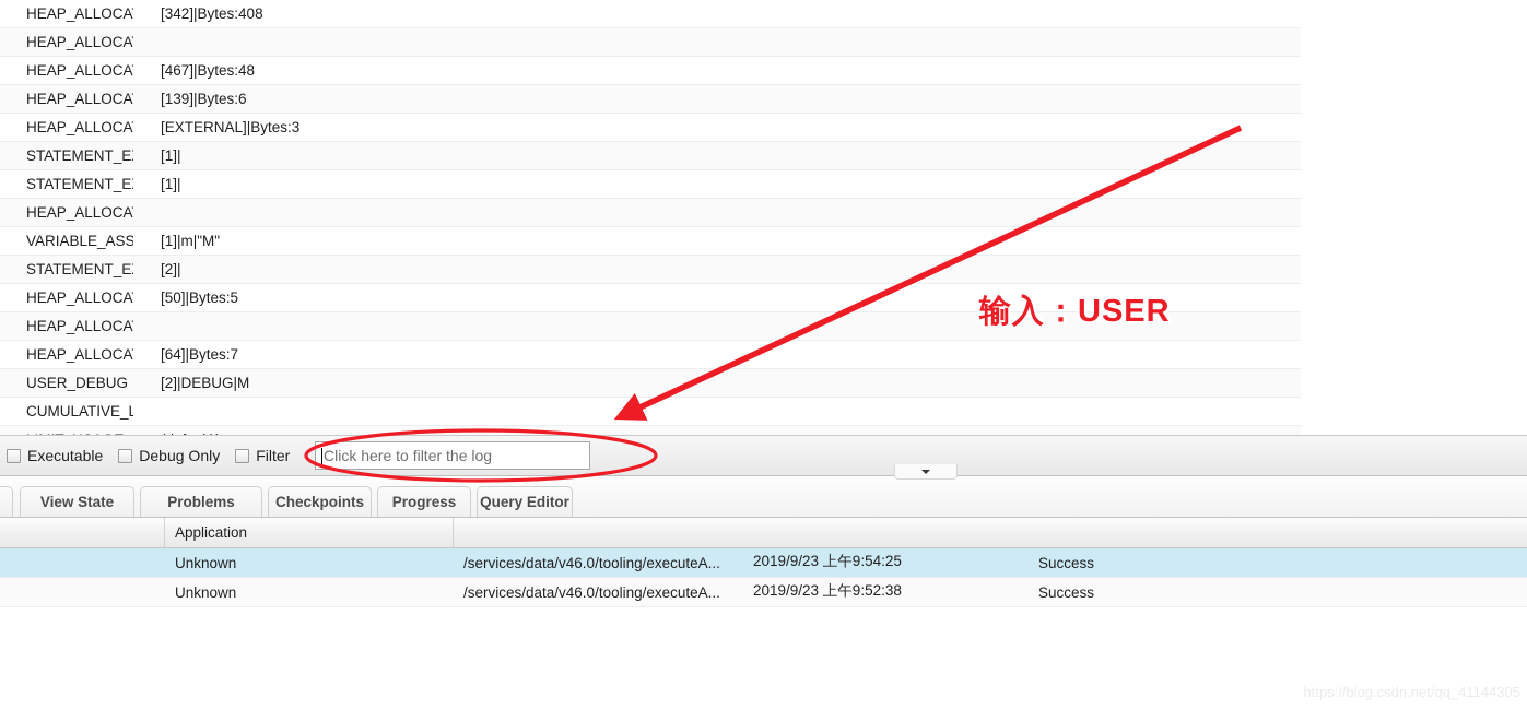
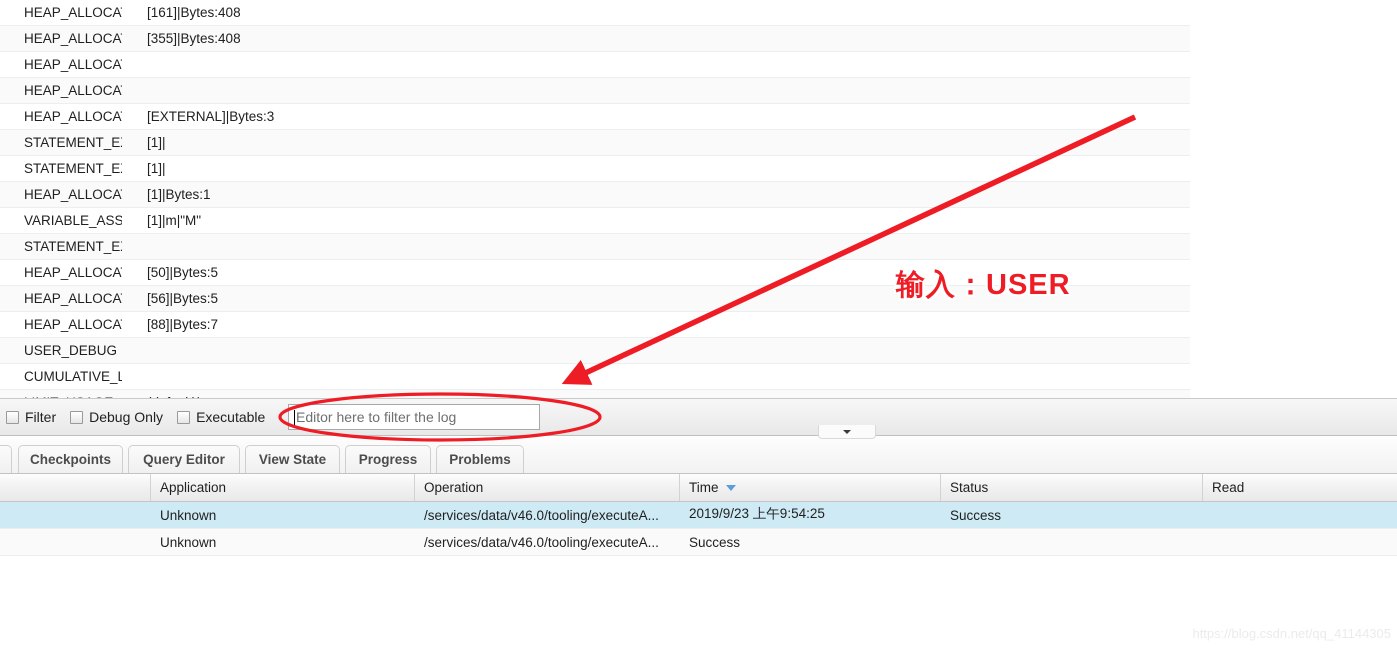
  HEAP_ALLOCA
- [342]|Bytes:408
+ [161]|Bytes:408
  HEAP_ALLOCA
+ [355]|Bytes:408
  HEAP_ALLOCA
- [467]|Bytes:48
  HEAP_ALLOCA
- [139]|Bytes:6
  HEAP_ALLOCA
  [EXTERNAL]|Bytes:3
  STATEMENT_E
  [1]|
  STATEMENT_E
  [1]|
  HEAP_ALLOCA
+ [1]|Bytes:1
  VARIABLE_ASS
  [1]|m|"M"
  STATEMENT_E
- [2]|
  HEAP_ALLOCA
  [50]|Bytes:5
  HEAP_ALLOCA
+ [56]|Bytes:5
  HEAP_ALLOCA
- [64]|Bytes:7
+ [88]|Bytes:7
  USER_DEBUG
- [2]|DEBUG|M
  CUMULATIVE_L
- Executable
+ Filter
  Debug Only
- Filter
+ Executable
- Click here to filter the log
+ Editor here to filter the log
- View State
+ Checkpoints
- Problems
+ Query Editor
- Checkpoints
+ View State
  Progress
- Query Editor
+ Problems
  Application
+ Operation
+ Time
+ Status
+ Read
  Unknown
  /services/data/v46.0/tooling/executeA...
  2019/9/23 上午9:54:25
  Success
  Unknown
  /services/data/v46.0/tooling/executeA...
- 2019/9/23 上午9:52:38
  Success
  输入：USER
